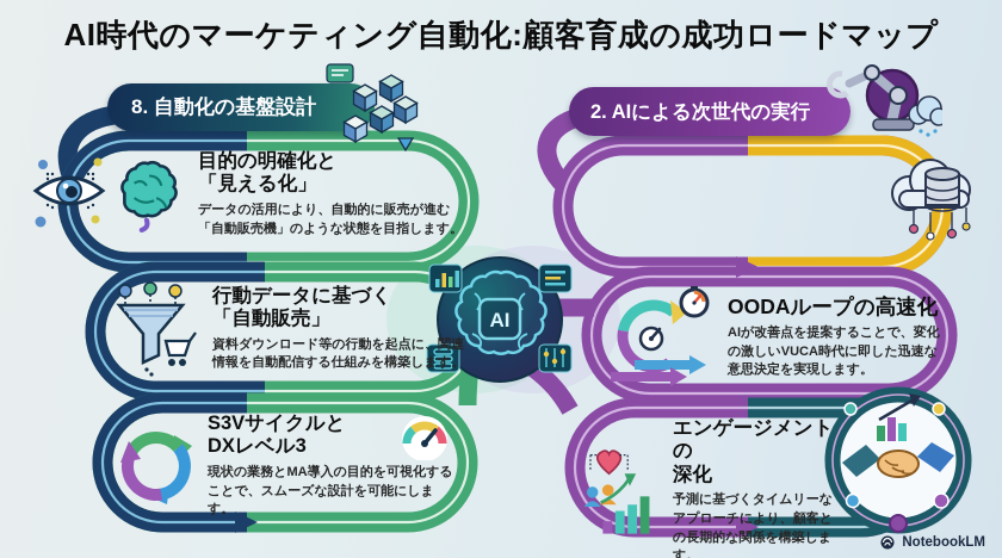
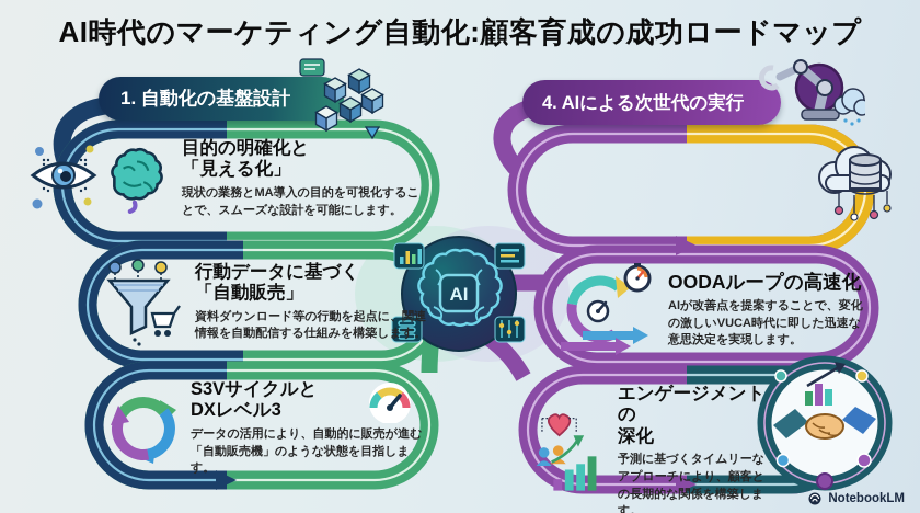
  AI時代のマーケティング自動化:顧客育成の成功ロードマップ
  AI
- 8. 自動化の基盤設計
+ 1. 自動化の基盤設計
- 2. AIによる次世代の実行
+ 4. AIによる次世代の実行
  目的の明確化と
  「見える化」
- データの活用により、自動的に販売が進む「自動販売機」のような状態を目指します。
+ 現状の業務とMA導入の目的を可視化することで、スムーズな設計を可能にします。
  行動データに基づく
  「自動販売」
  資料ダウンロード等の行動を起点に、関連情報を自動配信する仕組みを構築します。
  S3Vサイクルと
  DXレベル3
- 現状の業務とMA導入の目的を可視化することで、スムーズな設計を可能にします。
+ データの活用により、自動的に販売が進む「自動販売機」のような状態を目指します。
  OODAループの高速化
  AIが改善点を提案することで、変化の激しいVUCA時代に即した迅速な意思決定を実現します。
  エンゲージメントの
  深化
  予測に基づくタイムリーなアプローチにより、顧客との長期的な関係を構築します。
  NotebookLM
